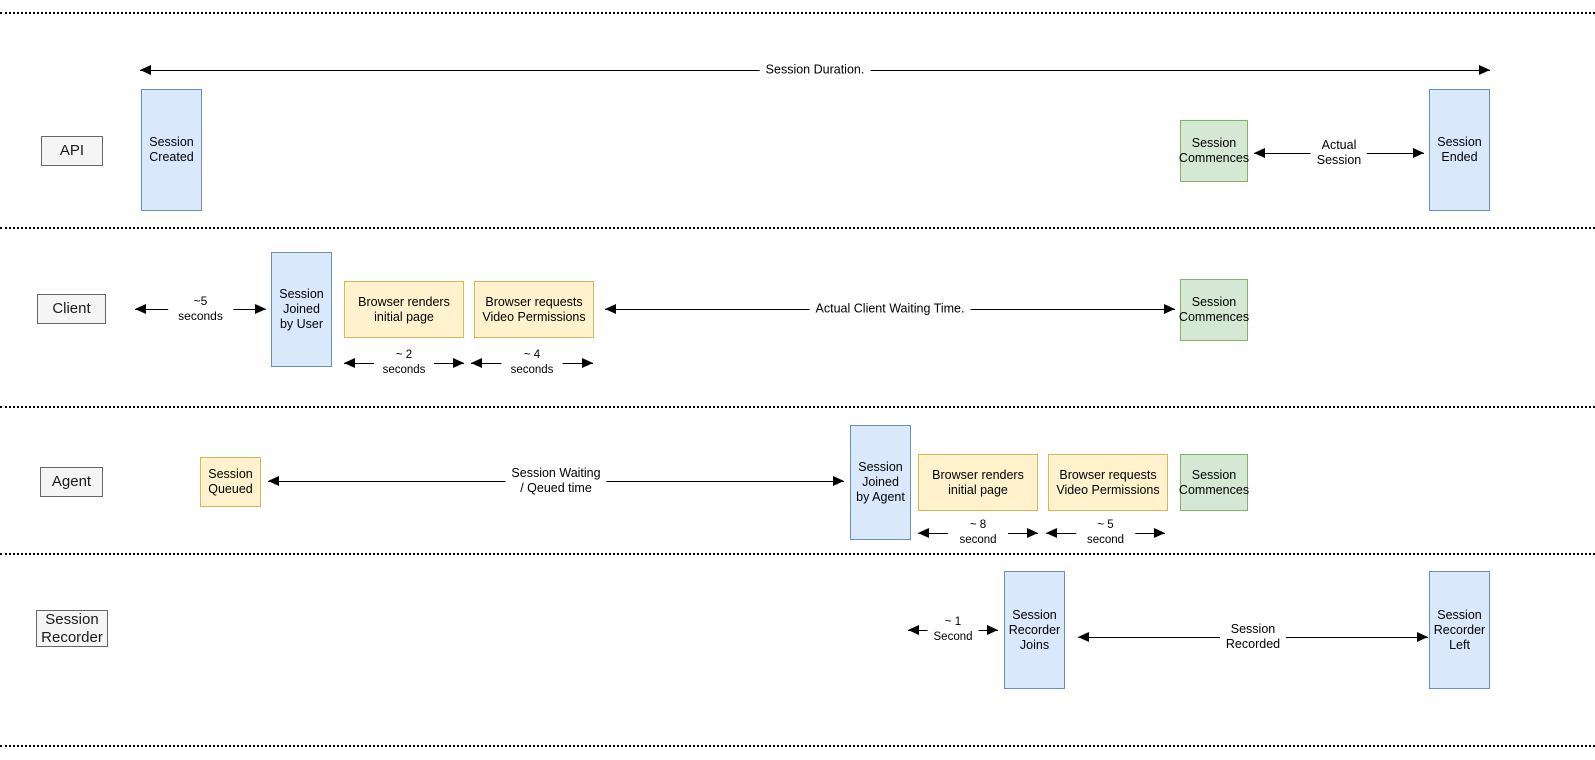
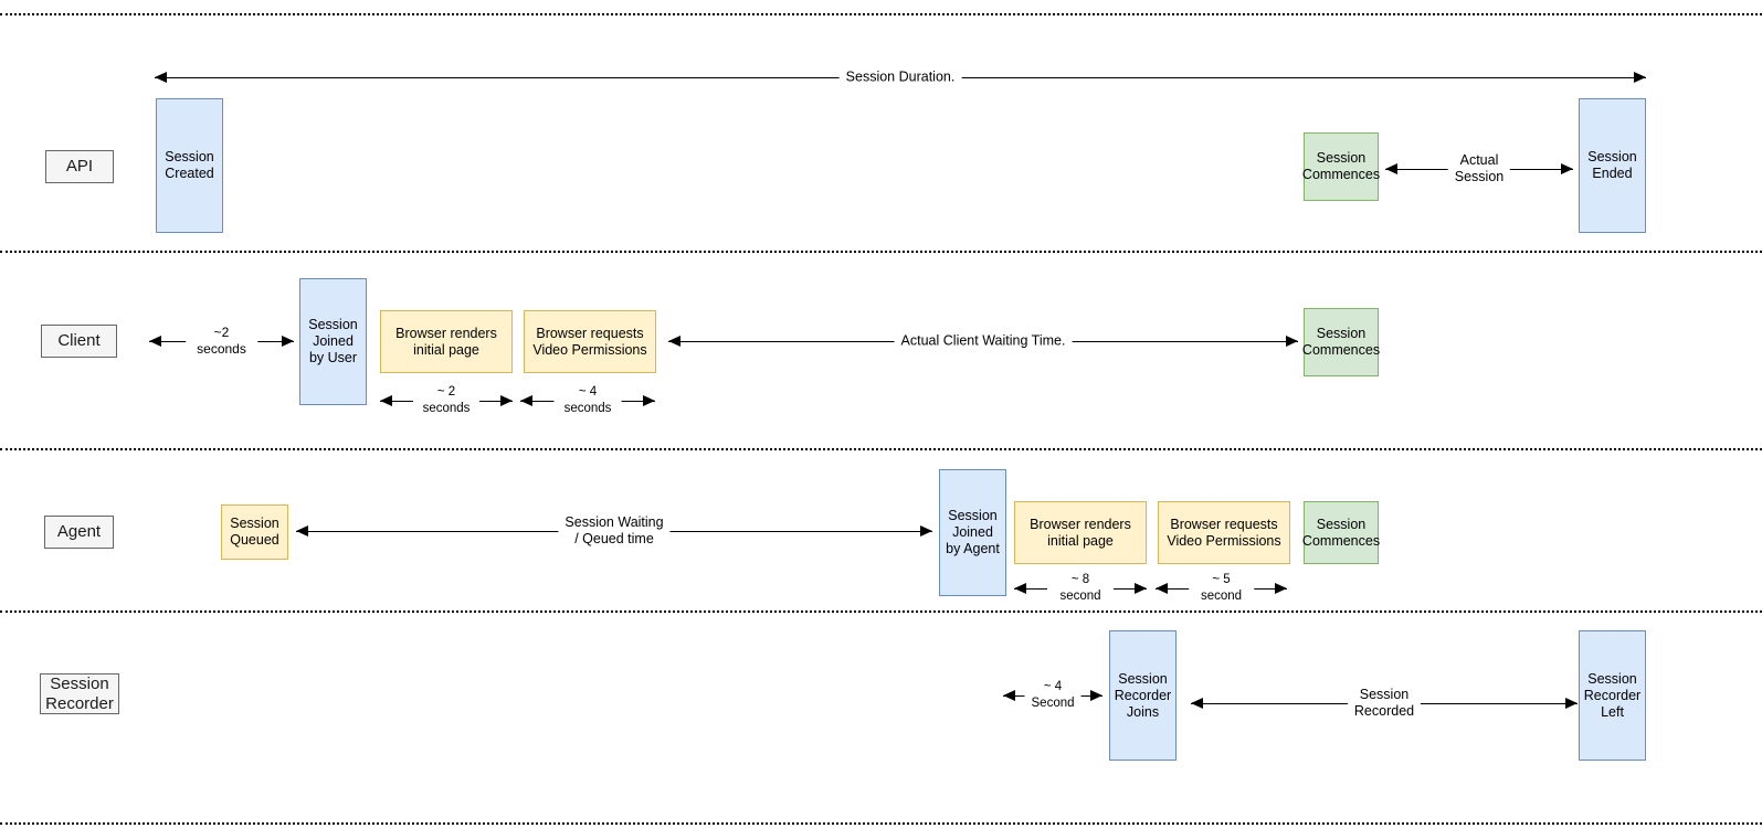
  API
  Client
  Agent
  Session
  Recorder
  Session Duration.
  Session
  Created
  Session
  Commences
  Session
  Ended
  Actual
  Session
- ~5 seconds
+ ~2 seconds
  Session
  Joined
  by User
  Browser renders
  initial page
  Browser requests
  Video Permissions
  ~ 2 seconds
  ~ 4 seconds
  Actual Client Waiting Time.
  Session
  Commences
  Session
  Queued
  Session Waiting
  / Qeued time
  Session
  Joined
  by Agent
  Browser renders
  initial page
  Browser requests
  Video Permissions
  Session
  Commences
  ~ 8 second
  ~ 5 second
- ~ 1 Second
+ ~ 4 Second
  Session
  Recorder
  Joins
  Session
  Recorded
  Session
  Recorder
  Left
